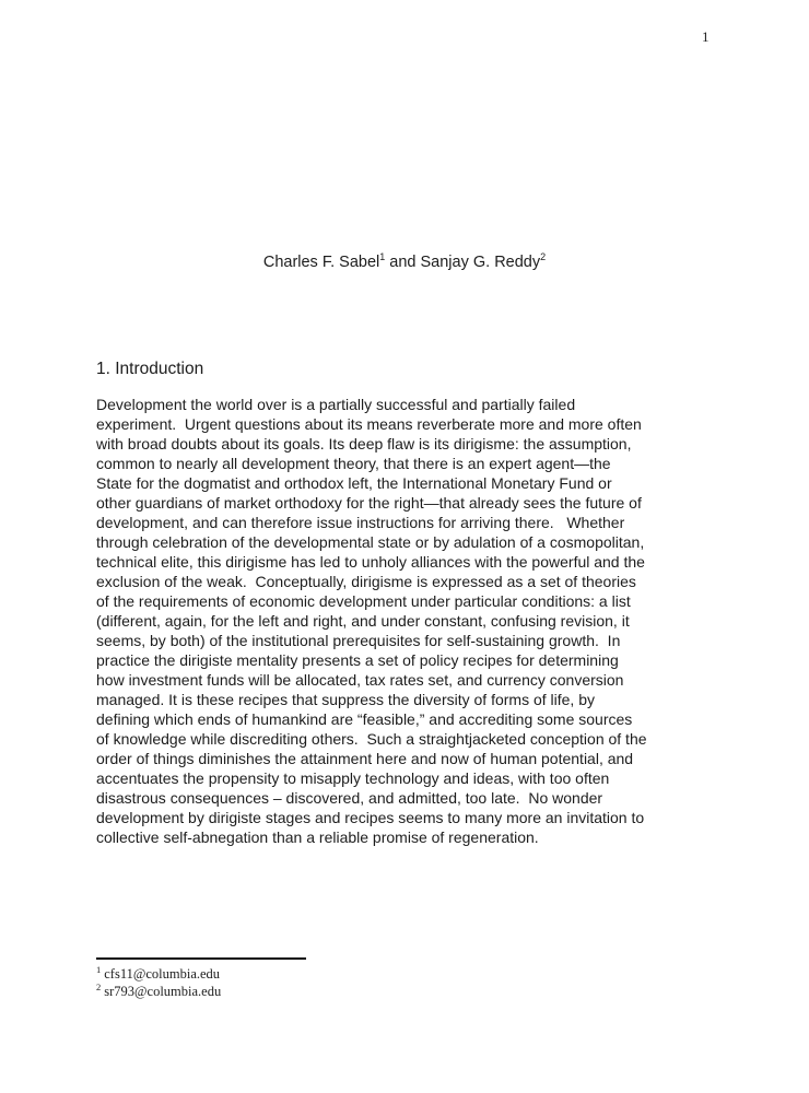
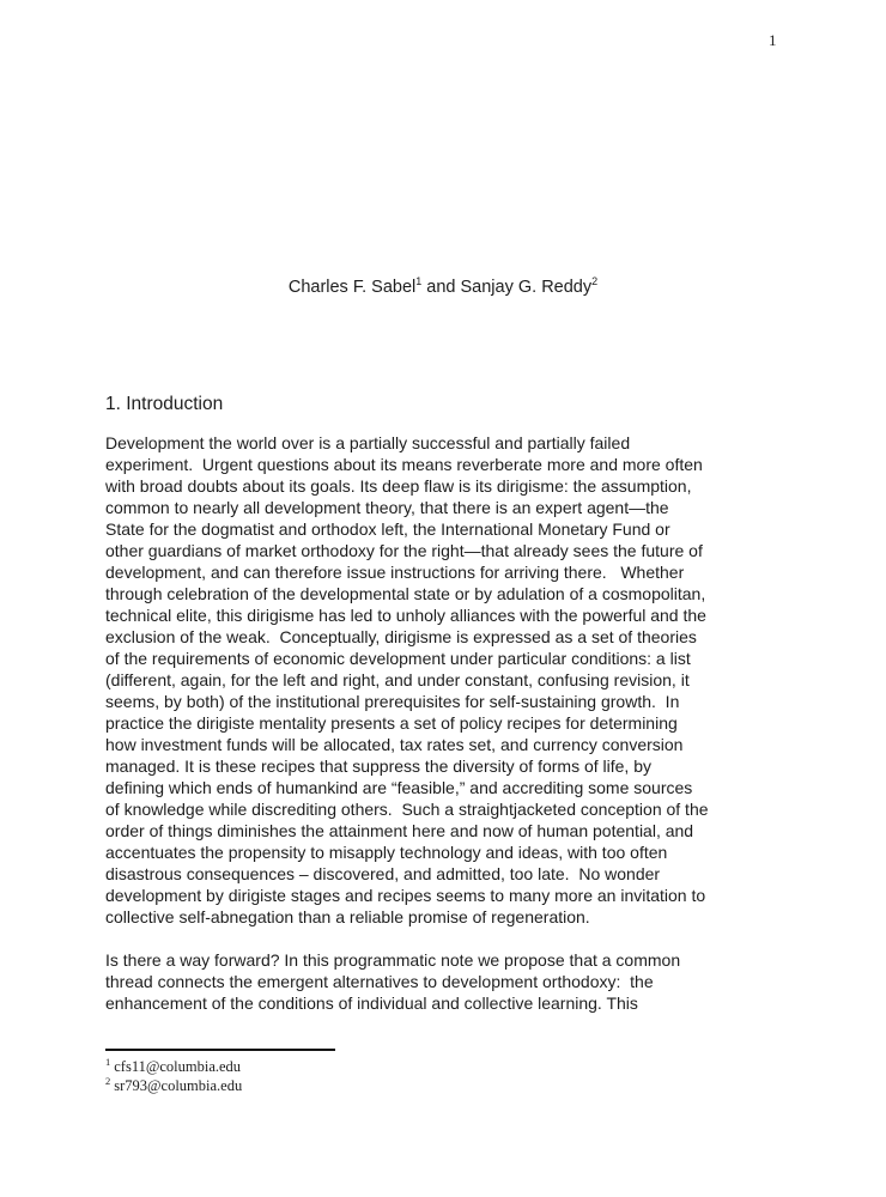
  1
  Charles F. Sabel1 and Sanjay G. Reddy2
  1. Introduction
  Development the world over is a partially successful and partially failed
  experiment. Urgent questions about its means reverberate more and more often
  with broad doubts about its goals. Its deep flaw is its dirigisme: the assumption,
  common to nearly all development theory, that there is an expert agent—the
  State for the dogmatist and orthodox left, the International Monetary Fund or
  other guardians of market orthodoxy for the right—that already sees the future of
  development, and can therefore issue instructions for arriving there. Whether
  through celebration of the developmental state or by adulation of a cosmopolitan,
  technical elite, this dirigisme has led to unholy alliances with the powerful and the
  exclusion of the weak. Conceptually, dirigisme is expressed as a set of theories
  of the requirements of economic development under particular conditions: a list
  (different, again, for the left and right, and under constant, confusing revision, it
  seems, by both) of the institutional prerequisites for self-sustaining growth. In
  practice the dirigiste mentality presents a set of policy recipes for determining
  how investment funds will be allocated, tax rates set, and currency conversion
  managed. It is these recipes that suppress the diversity of forms of life, by
  defining which ends of humankind are “feasible,” and accrediting some sources
  of knowledge while discrediting others. Such a straightjacketed conception of the
  order of things diminishes the attainment here and now of human potential, and
  accentuates the propensity to misapply technology and ideas, with too often
  disastrous consequences – discovered, and admitted, too late. No wonder
  development by dirigiste stages and recipes seems to many more an invitation to
  collective self-abnegation than a reliable promise of regeneration.
+ Is there a way forward? In this programmatic note we propose that a common
+ thread connects the emergent alternatives to development orthodoxy: the
+ enhancement of the conditions of individual and collective learning. This
  1 cfs11@columbia.edu
  2 sr793@columbia.edu
